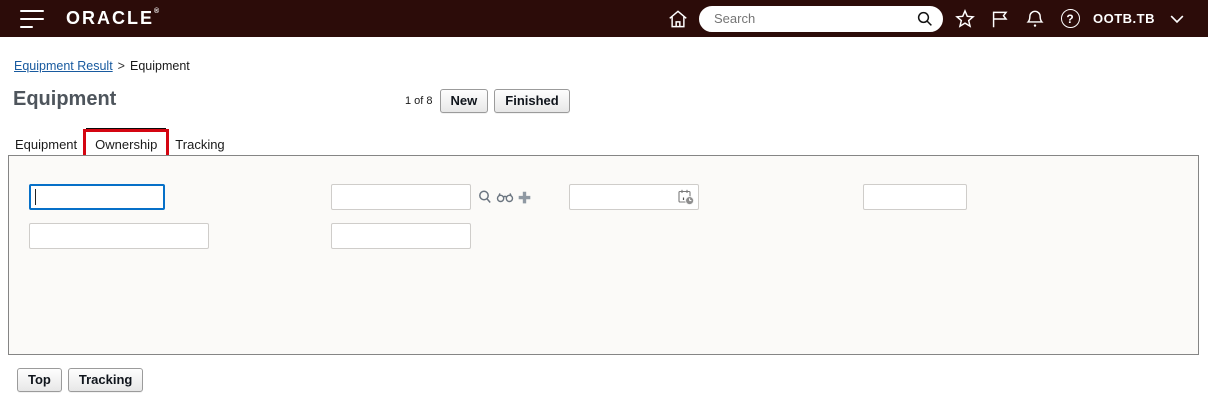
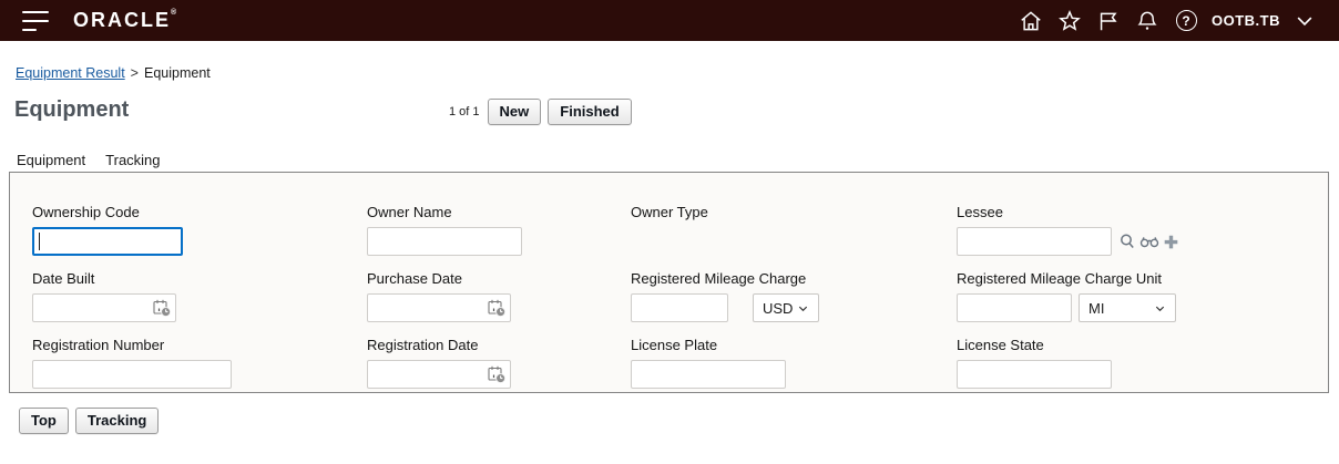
  ORACLE
- Search
  ?
  OOTB.TB
  Equipment Result > Equipment
  Equipment
- 1 of 8
+ 1 of 1
  New
  Finished
  Equipment
- Ownership
  Tracking
+ Ownership Code
+ Owner Name
+ Owner Type
+ Lessee
+ Date Built
+ Purchase Date
+ Registered Mileage Charge
+ USD
+ Registered Mileage Charge Unit
+ MI
+ Registration Number
+ Registration Date
+ License Plate
+ License State
  Top
  Tracking
